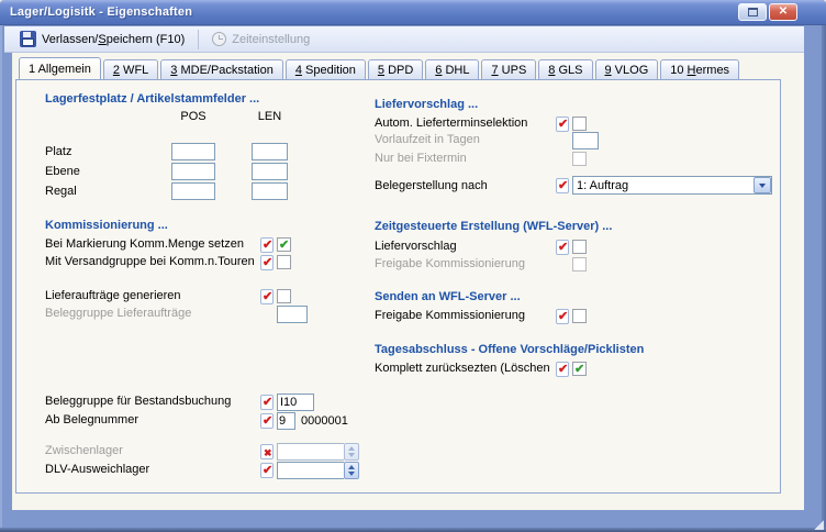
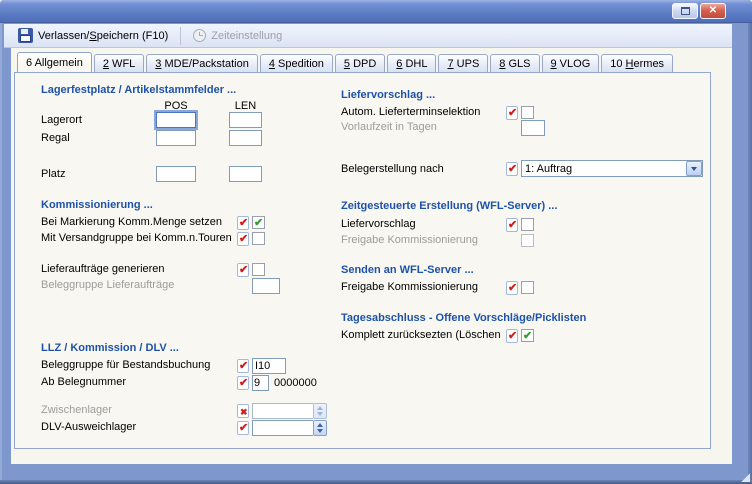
- Lager/Logisitk - Eigenschaften
  ✕
  Verlassen/Speichern (F10)
  Zeiteinstellung
- 1 Allgemein
+ 6 Allgemein
  2 WFL
  3 MDE/Packstation
  4 Spedition
  5 DPD
  6 DHL
  7 UPS
  8 GLS
  9 VLOG
  10 Hermes
  Lagerfestplatz / Artikelstammfelder ...
  POS
  LEN
+ Lagerort
- Platz
+ Regal
- Ebene
- Regal
+ Platz
  Kommissionierung ...
  Bei Markierung Komm.Menge setzen
  Mit Versandgruppe bei Komm.n.Touren
  Lieferaufträge generieren
  Beleggruppe Lieferaufträge
+ LLZ / Kommission / DLV ...
  Beleggruppe für Bestandsbuchung
  I10
  Ab Belegnummer
  9
- 0000001
+ 0000000
  Zwischenlager
  DLV-Ausweichlager
  Liefervorschlag ...
  Autom. Lieferterminselektion
  Vorlaufzeit in Tagen
- Nur bei Fixtermin
  Belegerstellung nach
  1: Auftrag
  Zeitgesteuerte Erstellung (WFL-Server) ...
  Liefervorschlag
  Freigabe Kommissionierung
  Senden an WFL-Server ...
  Freigabe Kommissionierung
  Tagesabschluss - Offene Vorschläge/Picklisten
  Komplett zurücksezten (Löschen
